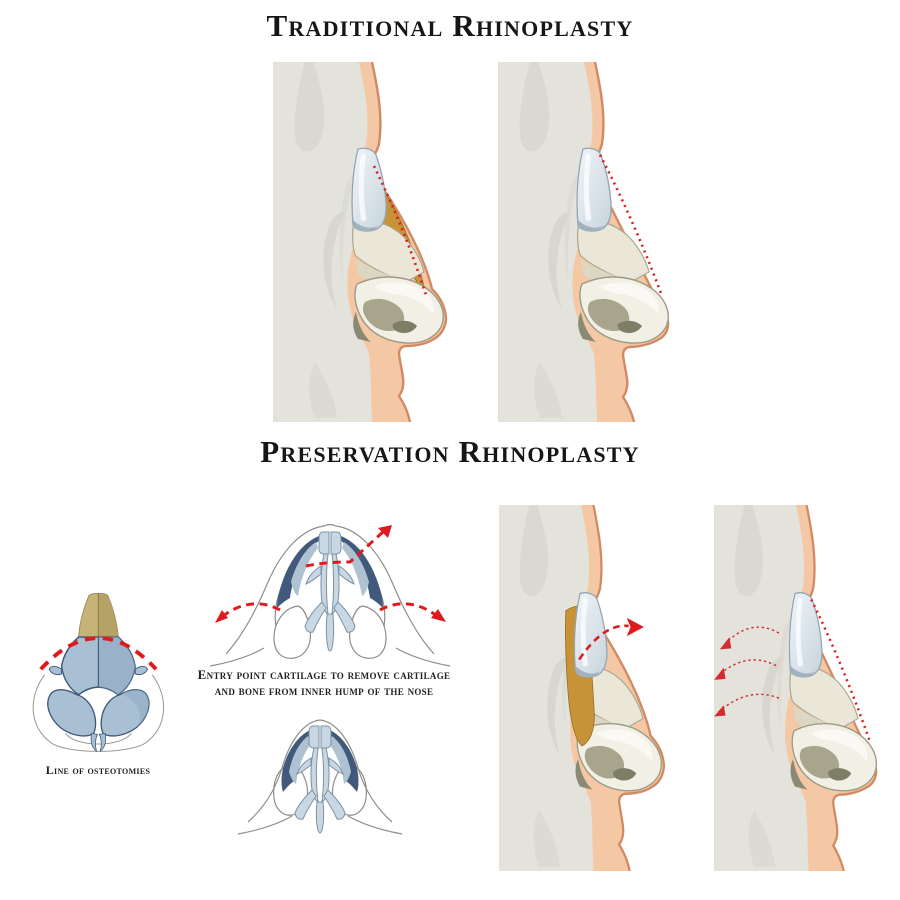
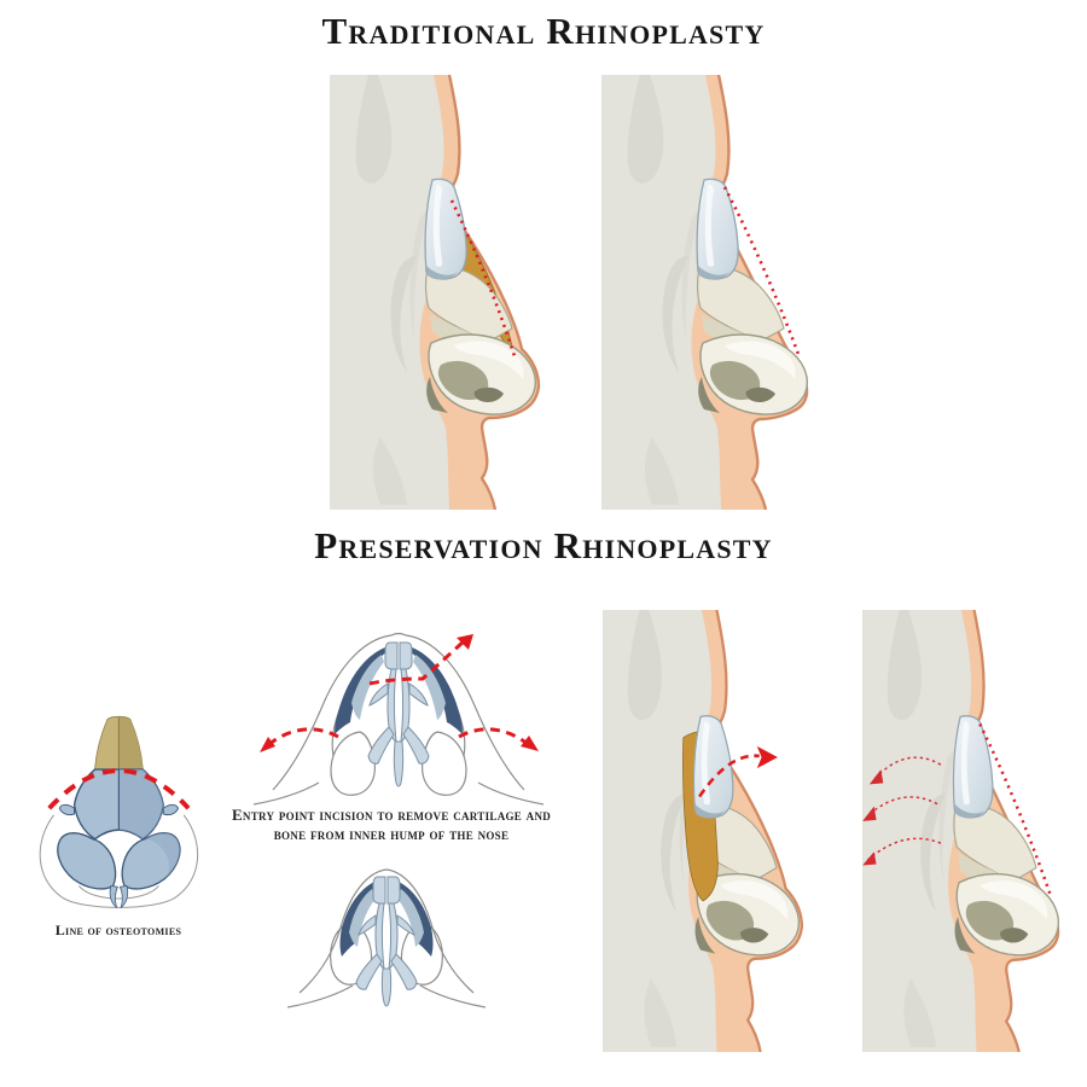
  Traditional Rhinoplasty
  Preservation Rhinoplasty
  Line of osteotomies
- Entry point cartilage to remove cartilage and bone from inner hump of the nose
+ Entry point incision to remove cartilage and bone from inner hump of the nose
